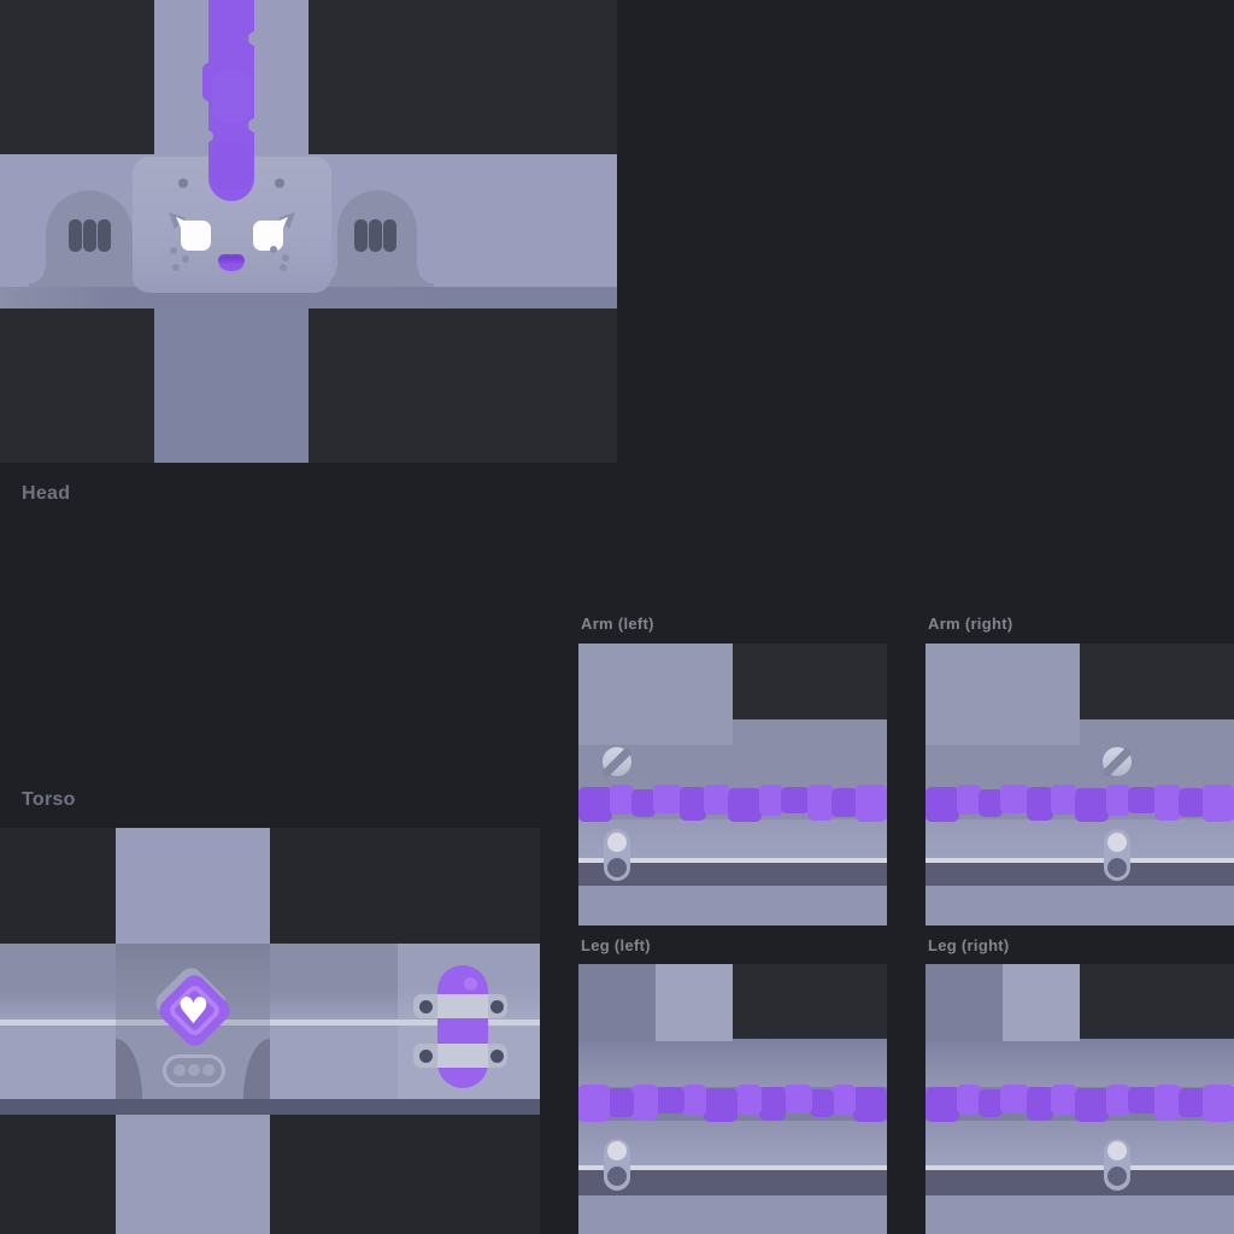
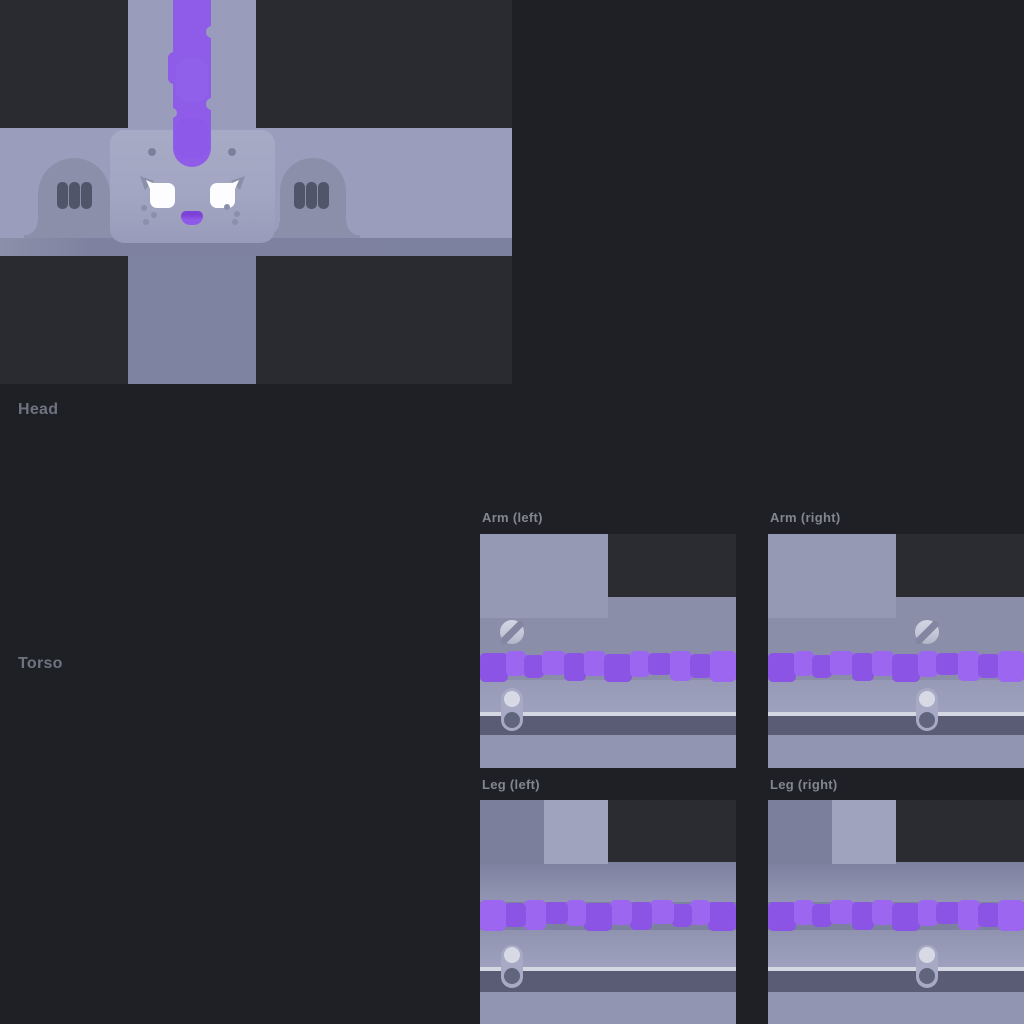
  Head
- ♥
  Torso
  Arm (left)
  Arm (right)
  Leg (left)
  Leg (right)
